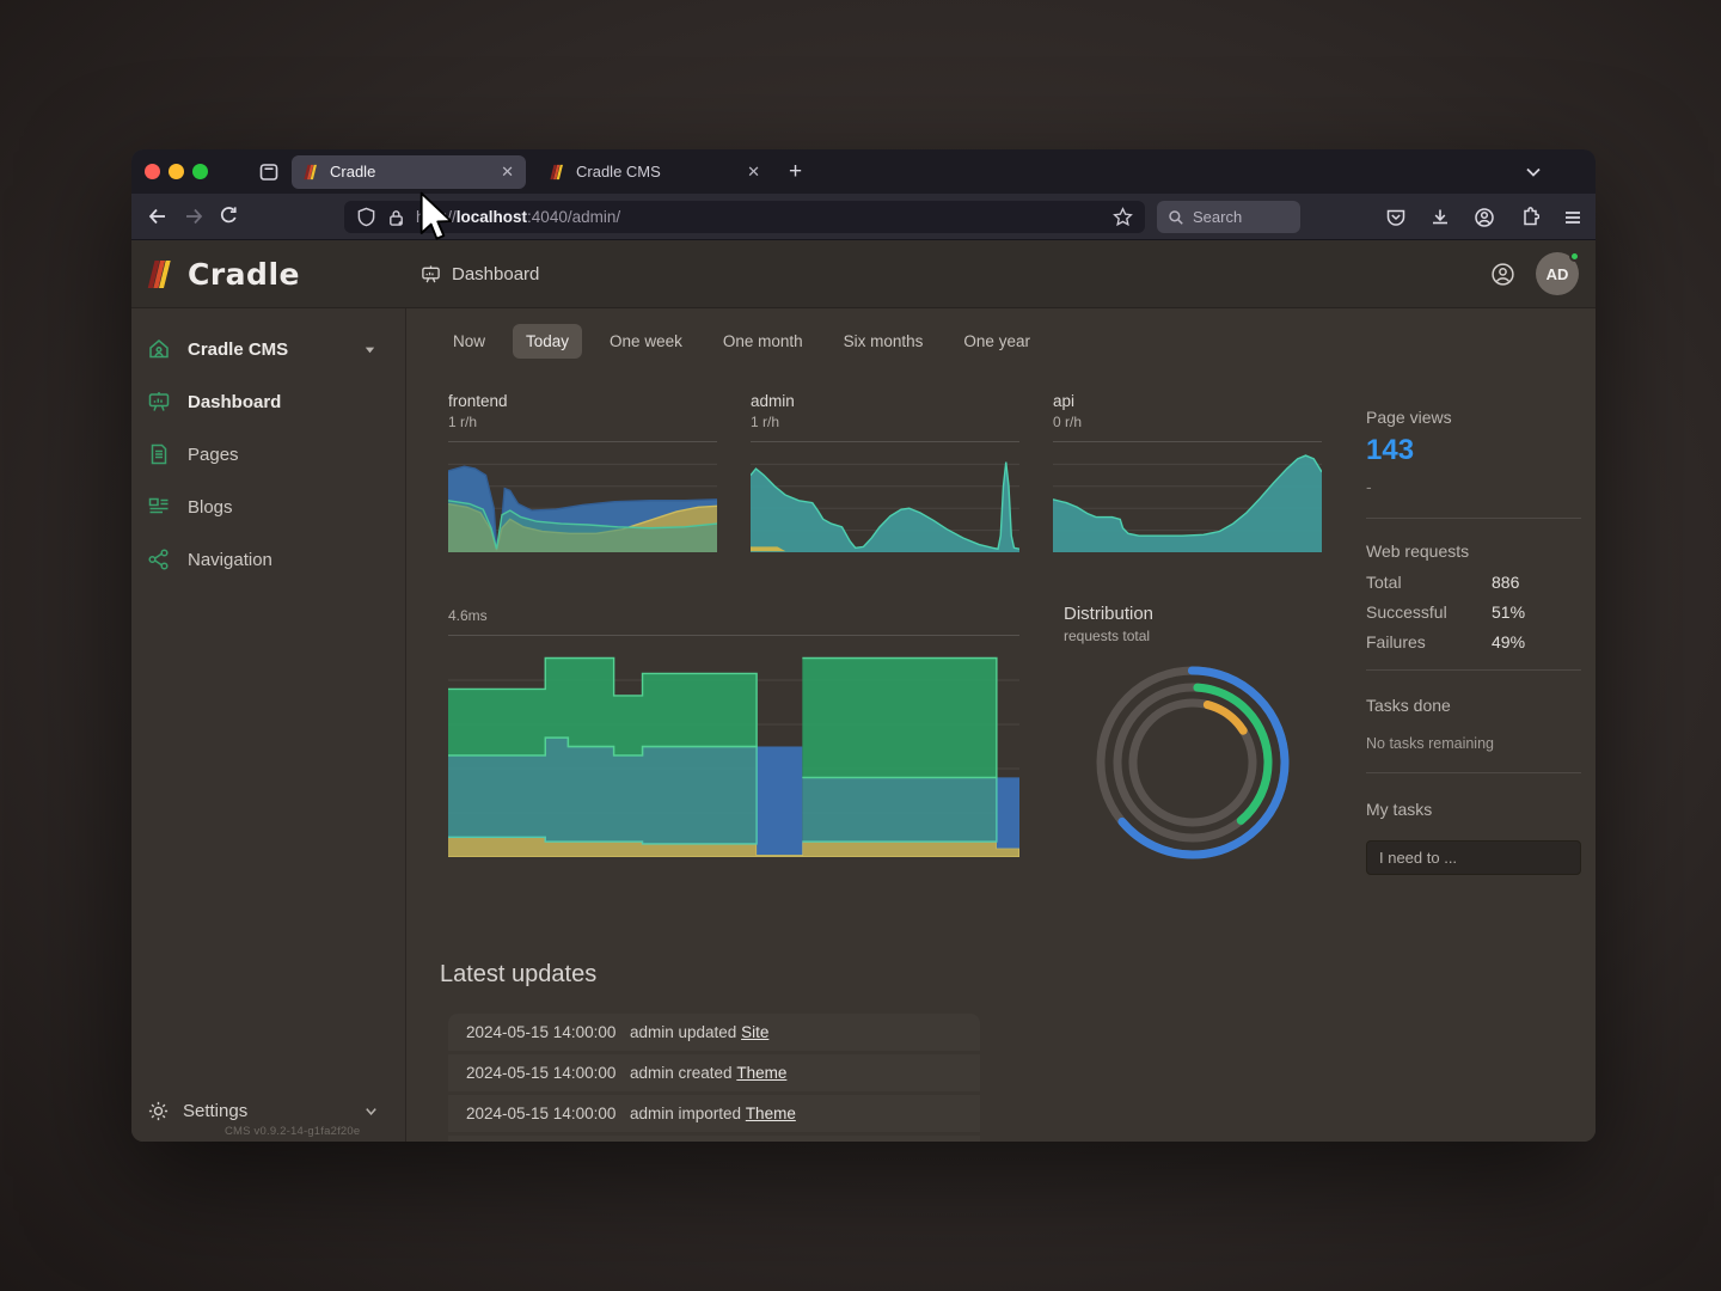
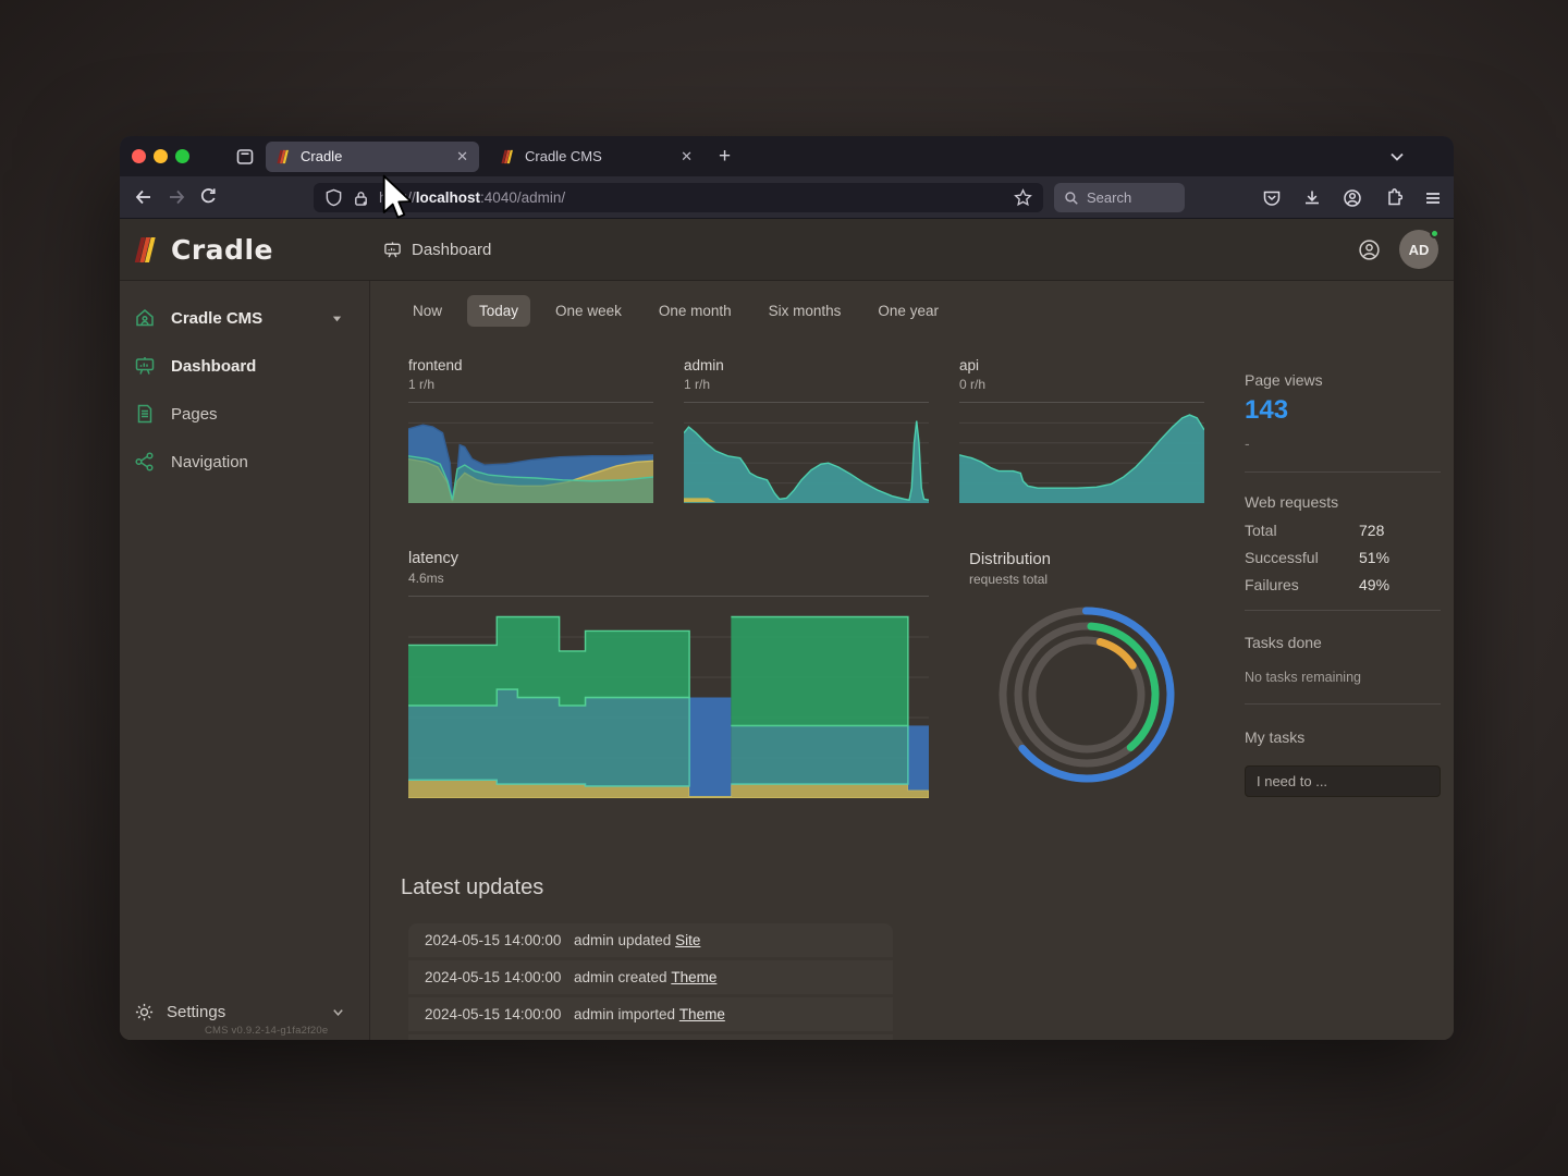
  Cradle
  ✕
  Cradle CMS
  ✕
  +
  //localhost:4040/admin/
  Search
  Cradle
  Dashboard
  AD
  Cradle CMS
  Dashboard
  Pages
- Blogs
  Navigation
  Settings
  CMS v0.9.2-14-g1fa2f20e
  Now
  Today
  One week
  One month
  Six months
  One year
  frontend
  1 r/h
  admin
  1 r/h
  api
  0 r/h
+ latency
  4.6ms
  Distribution
  requests total
  Page views
  143
  -
  Web requests
  Total
- 886
+ 728
  Successful
  51%
  Failures
  49%
  Tasks done
  No tasks remaining
  My tasks
  I need to ...
  Latest updates
  2024-05-15 14:00:00
  admin updated Site
  2024-05-15 14:00:00
  admin created Theme
  2024-05-15 14:00:00
  admin imported Theme
